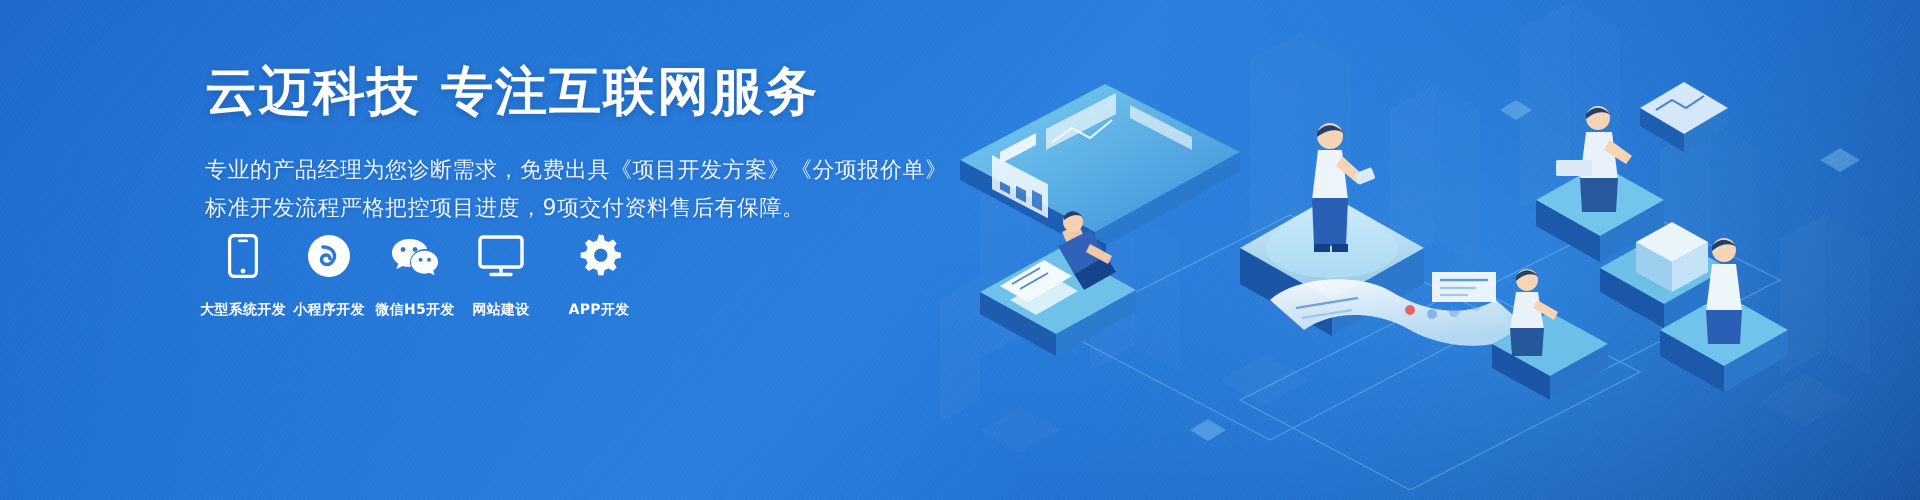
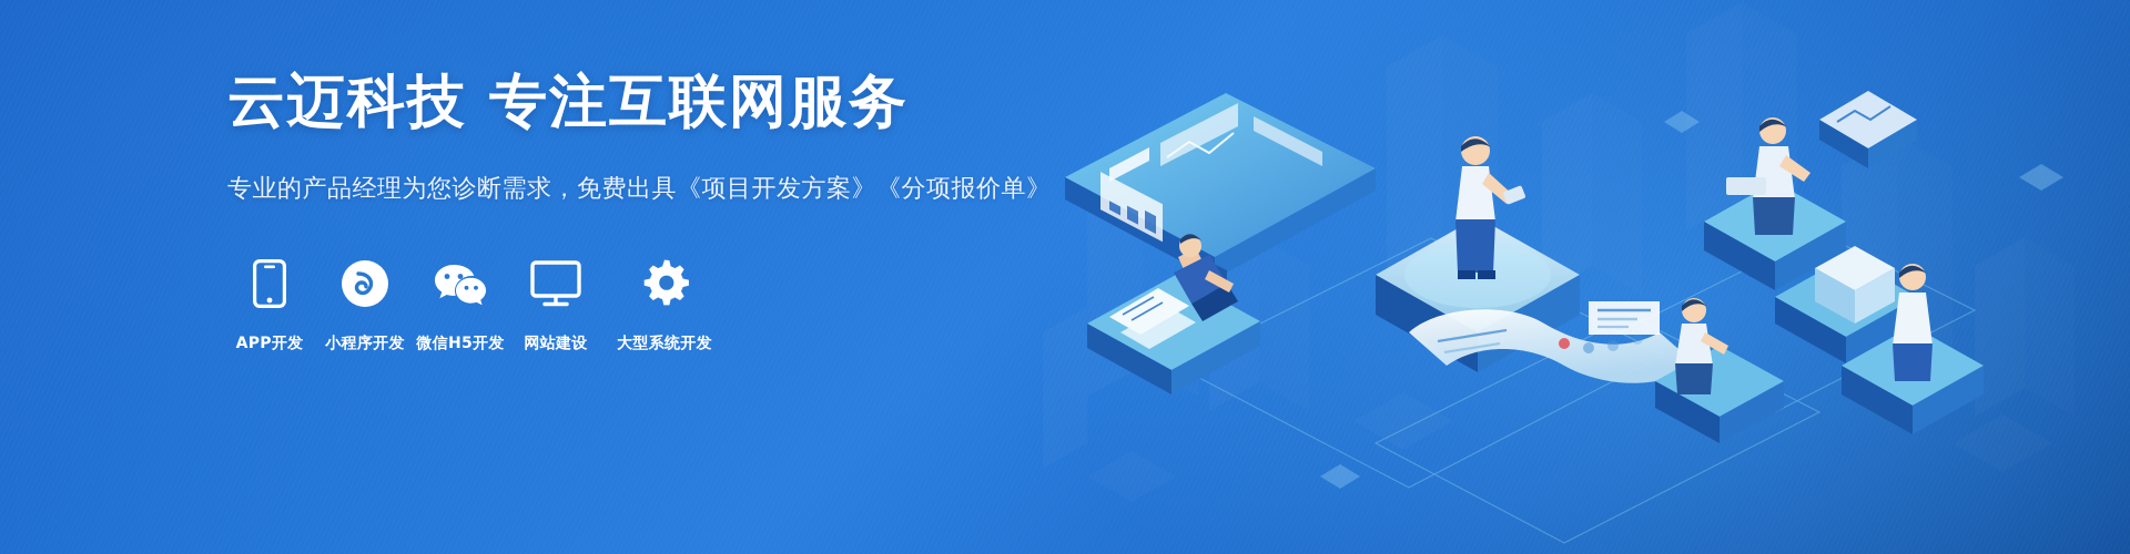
  云迈科技 专注互联网服务
  专业的产品经理为您诊断需求，免费出具《项目开发方案》《分项报价单》
- 标准开发流程严格把控项目进度，9项交付资料售后有保障。
- 大型系统开发
+ APP开发
  小程序开发
  微信H5开发
  网站建设
- APP开发
+ 大型系统开发
